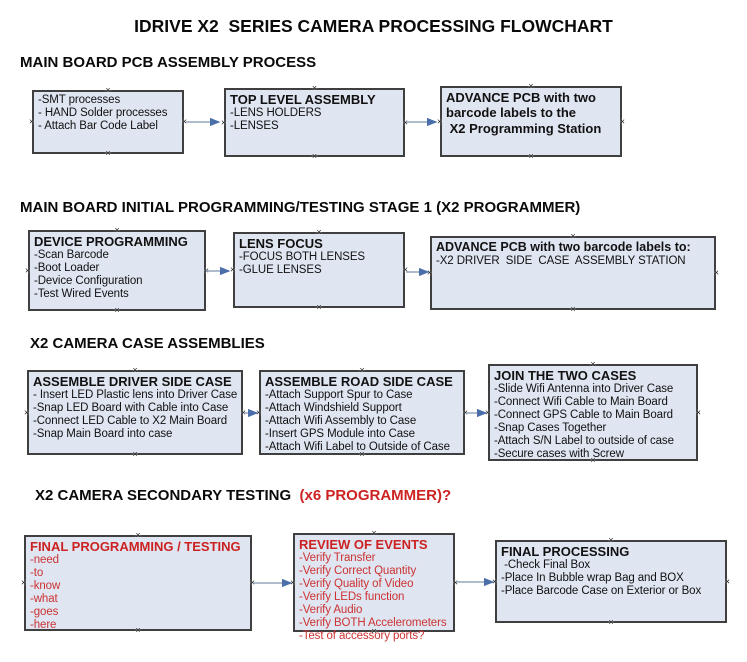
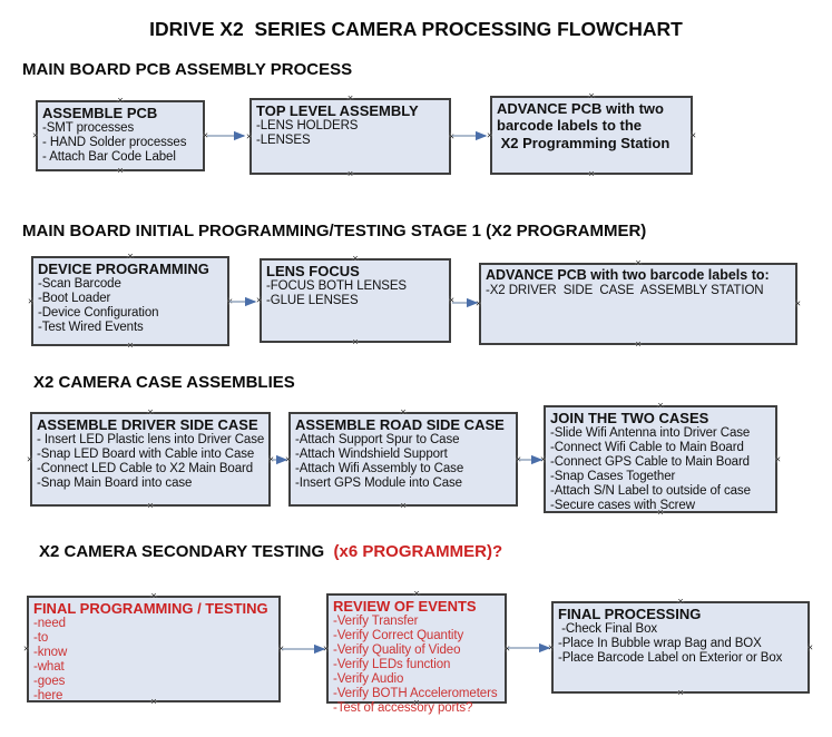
  IDRIVE X2 SERIES CAMERA PROCESSING FLOWCHART
  MAIN BOARD PCB ASSEMBLY PROCESS
  MAIN BOARD INITIAL PROGRAMMING/TESTING STAGE 1 (X2 PROGRAMMER)
  X2 CAMERA CASE ASSEMBLIES
  X2 CAMERA SECONDARY TESTING (x6 PROGRAMMER)?
+ ASSEMBLE PCB
  -SMT processes
  - HAND Solder processes
  - Attach Bar Code Label
  ×
  ×
  ×
  ×
  TOP LEVEL ASSEMBLY
  -LENS HOLDERS
  -LENSES
  ×
  ×
  ×
  ×
  ADVANCE PCB with two
  barcode labels to the
  X2 Programming Station
  ×
  ×
  ×
  ×
  DEVICE PROGRAMMING
  -Scan Barcode
  -Boot Loader
  -Device Configuration
  -Test Wired Events
  ×
  ×
  ×
  ×
  LENS FOCUS
  -FOCUS BOTH LENSES
  -GLUE LENSES
  ×
  ×
  ×
  ×
  ADVANCE PCB with two barcode labels to:
  -X2 DRIVER SIDE CASE ASSEMBLY STATION
  ×
  ×
  ×
  ×
  ASSEMBLE DRIVER SIDE CASE
  - Insert LED Plastic lens into Driver Case
  -Snap LED Board with Cable into Case
  -Connect LED Cable to X2 Main Board
  -Snap Main Board into case
  ×
  ×
  ×
  ×
  ASSEMBLE ROAD SIDE CASE
  -Attach Support Spur to Case
  -Attach Windshield Support
  -Attach Wifi Assembly to Case
  -Insert GPS Module into Case
- -Attach Wifi Label to Outside of Case
  ×
  ×
  ×
  ×
  JOIN THE TWO CASES
  -Slide Wifi Antenna into Driver Case
  -Connect Wifi Cable to Main Board
  -Connect GPS Cable to Main Board
  -Snap Cases Together
  -Attach S/N Label to outside of case
  -Secure cases with Screw
  ×
  ×
  ×
  ×
  FINAL PROGRAMMING / TESTING
  -need
  -to
  -know
  -what
  -goes
  -here
  ×
  ×
  ×
  ×
  REVIEW OF EVENTS
  -Verify Transfer
  -Verify Correct Quantity
  -Verify Quality of Video
  -Verify LEDs function
  -Verify Audio
  -Verify BOTH Accelerometers
  -Test of accessory ports?
  ×
  ×
  ×
  ×
  FINAL PROCESSING
  -Check Final Box
  -Place In Bubble wrap Bag and BOX
- -Place Barcode Case on Exterior or Box
+ -Place Barcode Label on Exterior or Box
  ×
  ×
  ×
  ×
